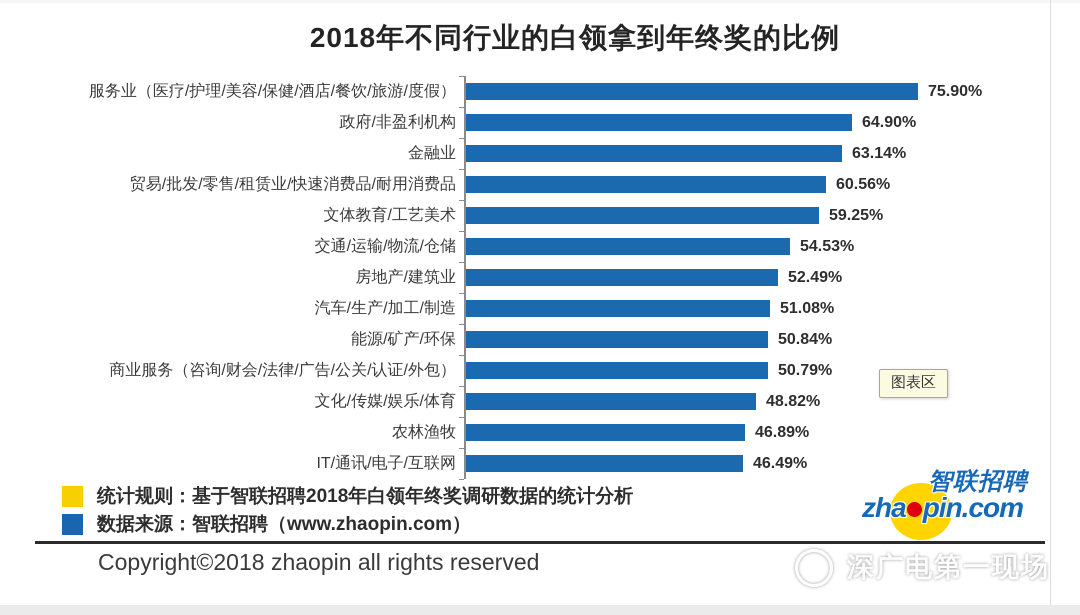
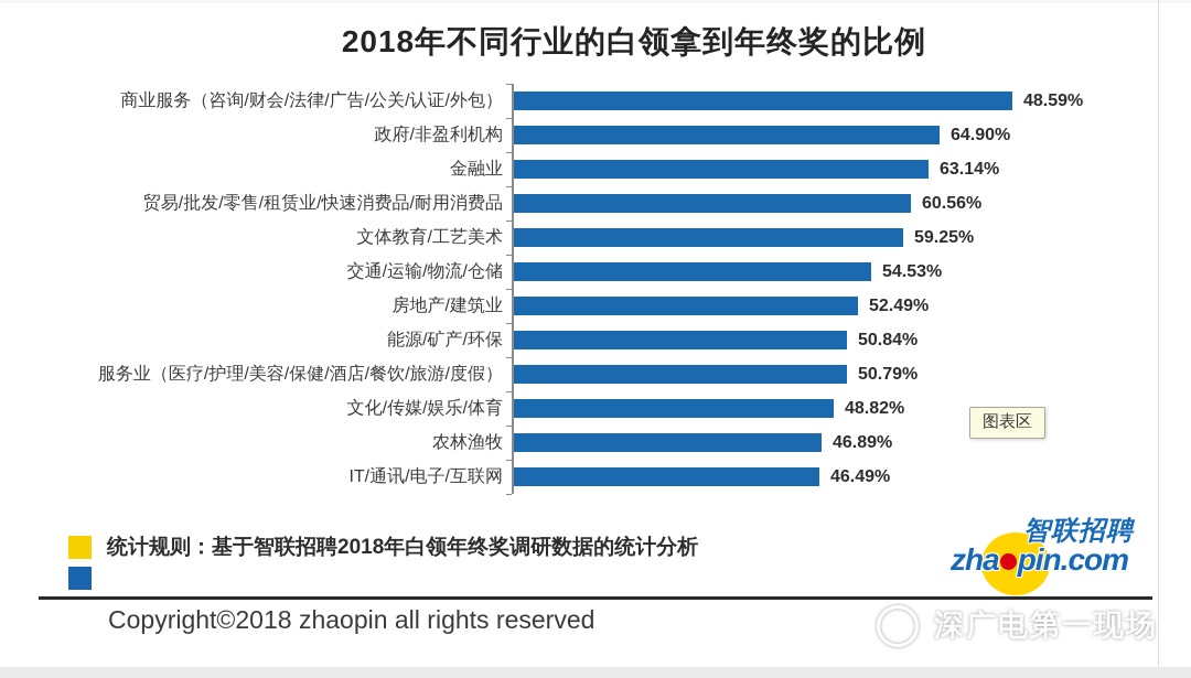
  2018年不同行业的白领拿到年终奖的比例
- 服务业（医疗/护理/美容/保健/酒店/餐饮/旅游/度假）
+ 商业服务（咨询/财会/法律/广告/公关/认证/外包）
- 75.90%
+ 48.59%
  政府/非盈利机构
  64.90%
  金融业
  63.14%
  贸易/批发/零售/租赁业/快速消费品/耐用消费品
  60.56%
  文体教育/工艺美术
  59.25%
  交通/运输/物流/仓储
  54.53%
  房地产/建筑业
  52.49%
- 汽车/生产/加工/制造
- 51.08%
  能源/矿产/环保
  50.84%
- 商业服务（咨询/财会/法律/广告/公关/认证/外包）
+ 服务业（医疗/护理/美容/保健/酒店/餐饮/旅游/度假）
  50.79%
  文化/传媒/娱乐/体育
  48.82%
  农林渔牧
  46.89%
  IT/通讯/电子/互联网
  46.49%
  图表区
  统计规则：基于智联招聘2018年白领年终奖调研数据的统计分析
- 数据来源：智联招聘（www.zhaopin.com）
  智联招聘
  zha pin.com
  Copyright©2018 zhaopin all rights reserved
  深广电第一现场
